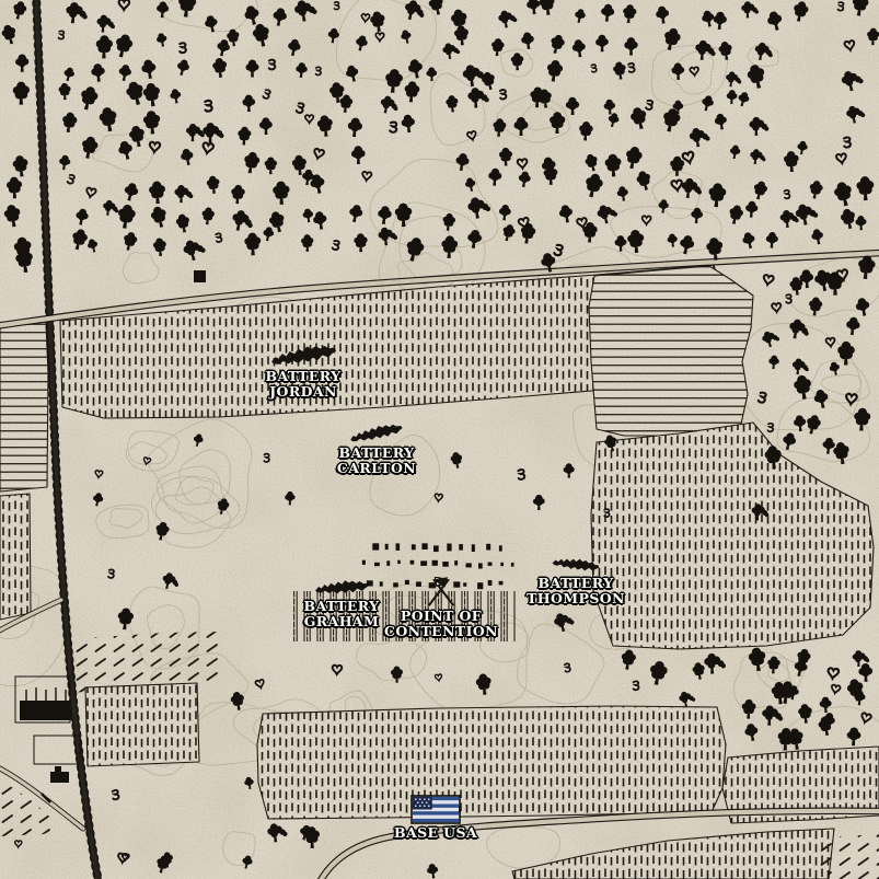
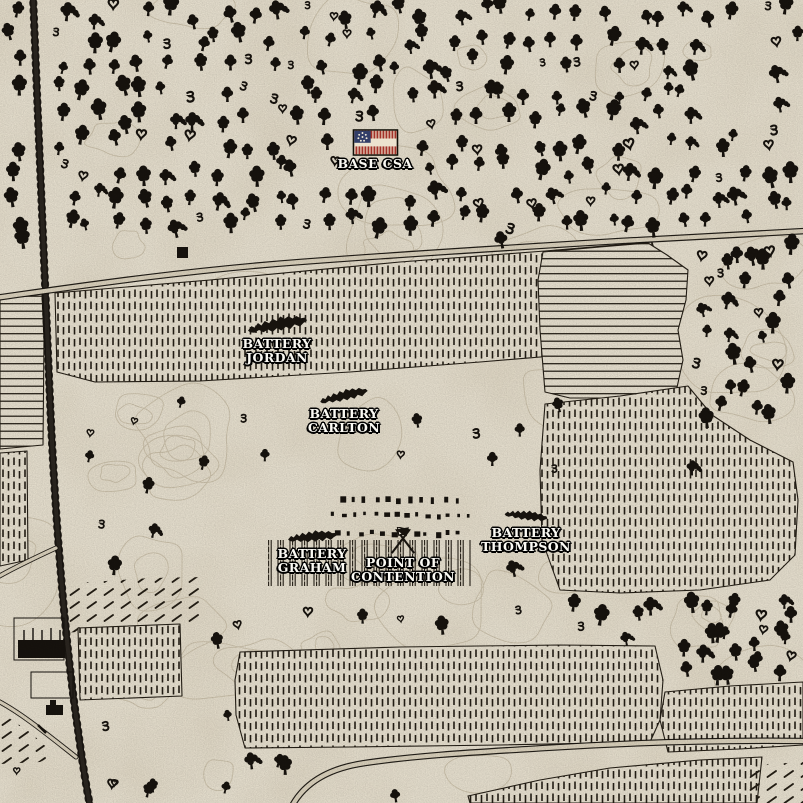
+ BASE CSA
  BATTERY
  JORDAN
  BATTERY
  CARLTON
  BATTERY
  GRAHAM
  POINT OF
  CONTENTION
  BATTERY
  THOMPSON
- BASE USA
